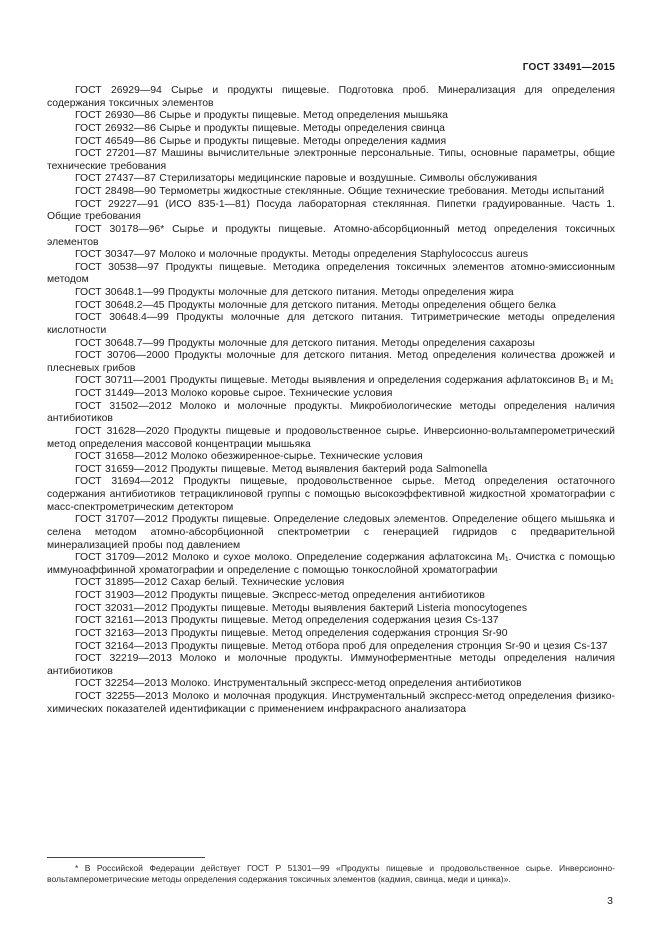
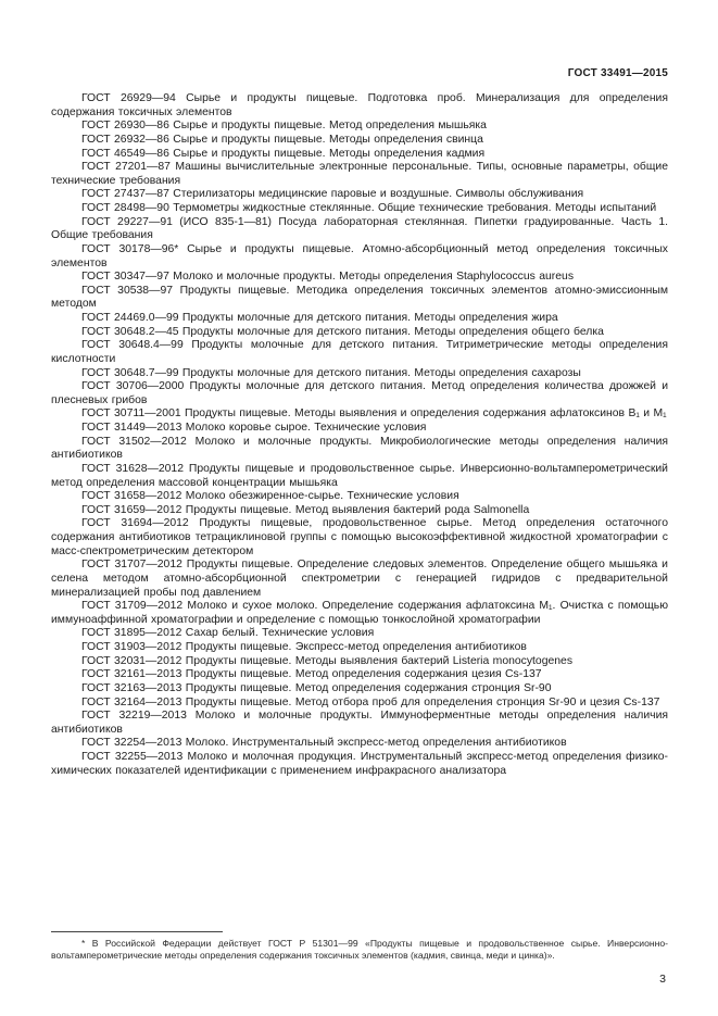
  ГОСТ 33491—2015
  ГОСТ 26929—94 Сырье и продукты пищевые. Подготовка проб. Минерализация для определения содержания токсичных элементов
  ГОСТ 26930—86 Сырье и продукты пищевые. Метод определения мышьяка
  ГОСТ 26932—86 Сырье и продукты пищевые. Методы определения свинца
  ГОСТ 46549—86 Сырье и продукты пищевые. Методы определения кадмия
  ГОСТ 27201—87 Машины вычислительные электронные персональные. Типы, основные параметры, общие технические требования
  ГОСТ 27437—87 Стерилизаторы медицинские паровые и воздушные. Символы обслуживания
  ГОСТ 28498—90 Термометры жидкостные стеклянные. Общие технические требования. Методы испытаний
  ГОСТ 29227—91 (ИСО 835-1—81) Посуда лабораторная стеклянная. Пипетки градуированные. Часть 1. Общие требования
  ГОСТ 30178—96* Сырье и продукты пищевые. Атомно-абсорбционный метод определения токсичных элементов
  ГОСТ 30347—97 Молоко и молочные продукты. Методы определения Staphylococcus aureus
  ГОСТ 30538—97 Продукты пищевые. Методика определения токсичных элементов атомно-эмиссионным методом
- ГОСТ 30648.1—99 Продукты молочные для детского питания. Методы определения жира
+ ГОСТ 24469.0—99 Продукты молочные для детского питания. Методы определения жира
  ГОСТ 30648.2—45 Продукты молочные для детского питания. Методы определения общего белка
  ГОСТ 30648.4—99 Продукты молочные для детского питания. Титриметрические методы определения кислотности
  ГОСТ 30648.7—99 Продукты молочные для детского питания. Методы определения сахарозы
  ГОСТ 30706—2000 Продукты молочные для детского питания. Метод определения количества дрожжей и плесневых грибов
  ГОСТ 30711—2001 Продукты пищевые. Методы выявления и определения содержания афлатоксинов В₁ и М₁
  ГОСТ 31449—2013 Молоко коровье сырое. Технические условия
  ГОСТ 31502—2012 Молоко и молочные продукты. Микробиологические методы определения наличия антибиотиков
- ГОСТ 31628—2020 Продукты пищевые и продовольственное сырье. Инверсионно-вольтамперометрический метод определения массовой концентрации мышьяка
+ ГОСТ 31628—2012 Продукты пищевые и продовольственное сырье. Инверсионно-вольтамперометрический метод определения массовой концентрации мышьяка
  ГОСТ 31658—2012 Молоко обезжиренное-сырье. Технические условия
  ГОСТ 31659—2012 Продукты пищевые. Метод выявления бактерий рода Salmonella
  ГОСТ 31694—2012 Продукты пищевые, продовольственное сырье. Метод определения остаточного содержания антибиотиков тетрациклиновой группы с помощью высокоэффективной жидкостной хроматографии с масс-спектрометрическим детектором
  ГОСТ 31707—2012 Продукты пищевые. Определение следовых элементов. Определение общего мышьяка и селена методом атомно-абсорбционной спектрометрии с генерацией гидридов с предварительной минерализацией пробы под давлением
  ГОСТ 31709—2012 Молоко и сухое молоко. Определение содержания афлатоксина М₁. Очистка с помощью иммуноаффинной хроматографии и определение с помощью тонкослойной хроматографии
  ГОСТ 31895—2012 Сахар белый. Технические условия
  ГОСТ 31903—2012 Продукты пищевые. Экспресс-метод определения антибиотиков
  ГОСТ 32031—2012 Продукты пищевые. Методы выявления бактерий Listeria monocytogenes
  ГОСТ 32161—2013 Продукты пищевые. Метод определения содержания цезия Cs-137
  ГОСТ 32163—2013 Продукты пищевые. Метод определения содержания стронция Sr-90
  ГОСТ 32164—2013 Продукты пищевые. Метод отбора проб для определения стронция Sr-90 и цезия Cs-137
  ГОСТ 32219—2013 Молоко и молочные продукты. Иммуноферментные методы определения наличия антибиотиков
  ГОСТ 32254—2013 Молоко. Инструментальный экспресс-метод определения антибиотиков
  ГОСТ 32255—2013 Молоко и молочная продукция. Инструментальный экспресс-метод определения физико-химических показателей идентификации с применением инфракрасного анализатора
  * В Российской Федерации действует ГОСТ Р 51301—99 «Продукты пищевые и продовольственное сырье. Инверсионно-вольтамперометрические методы определения содержания токсичных элементов (кадмия, свинца, меди и цинка)».
  3
